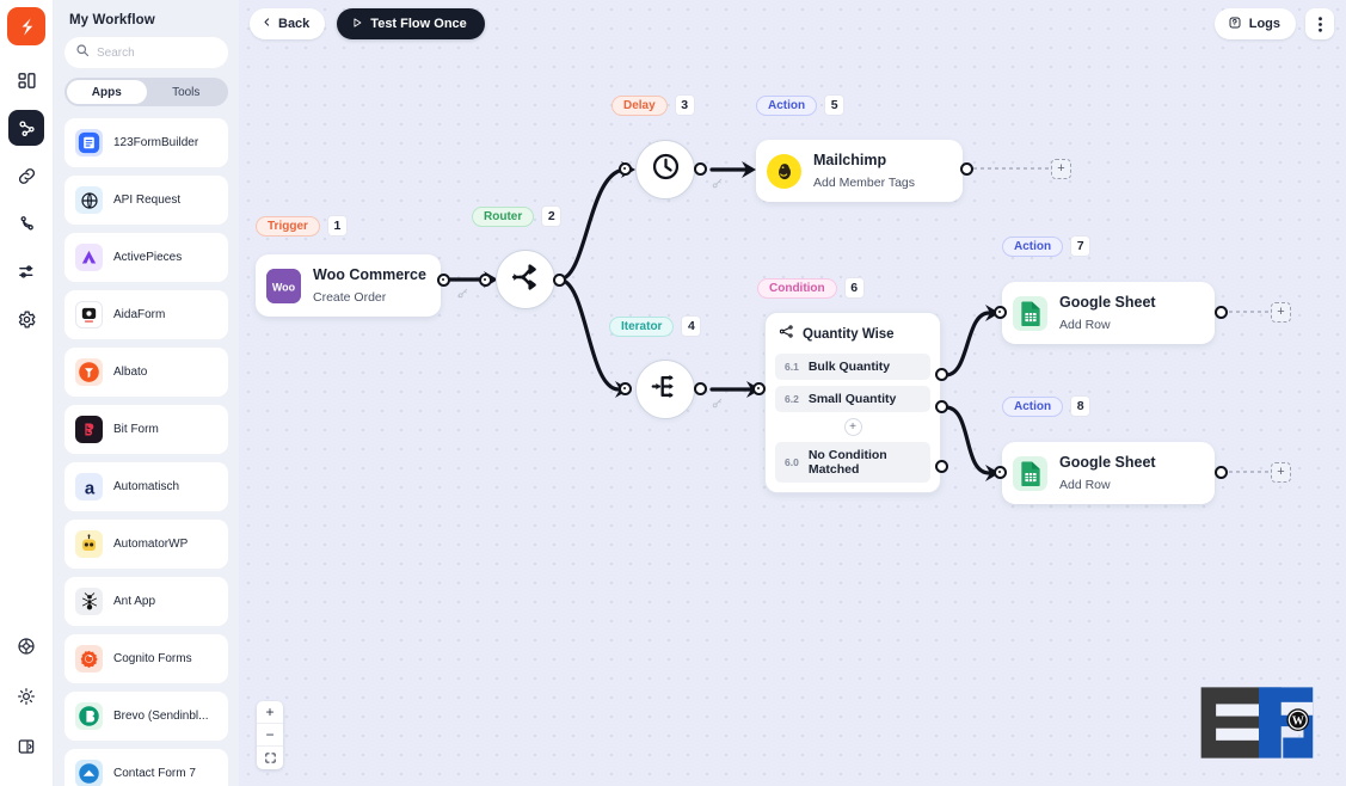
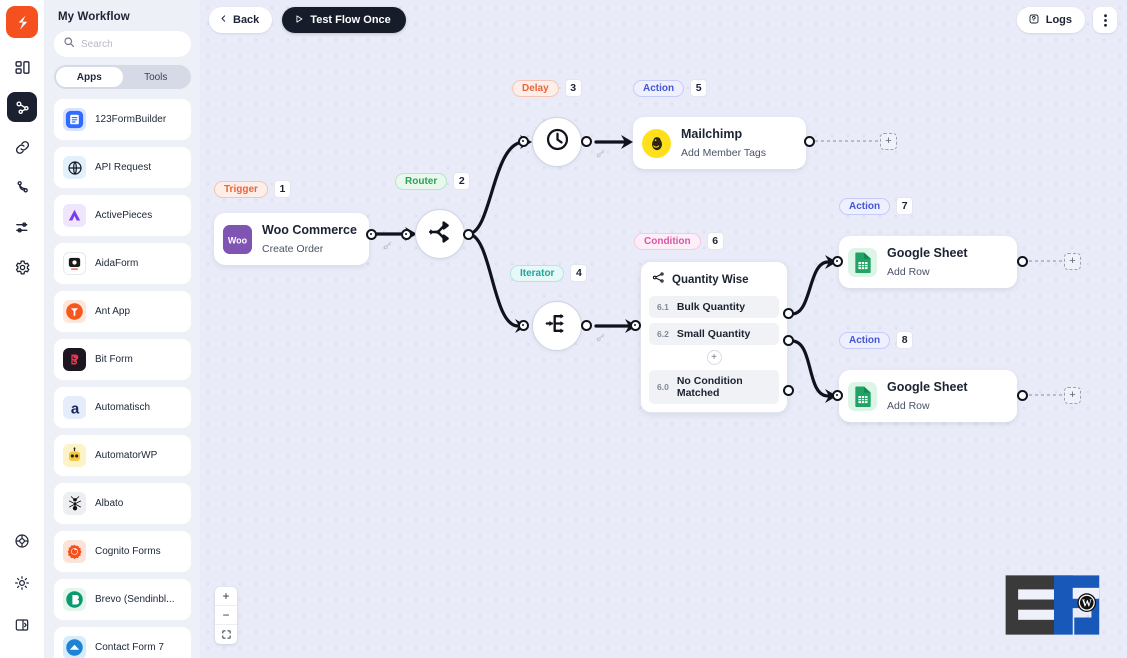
  My Workflow
  Search
  Apps
  Tools
  123FormBuilder
  API Request
  ActivePieces
  AidaForm
- Albato
+ Ant App
  Bit Form
  a
  Automatisch
  AutomatorWP
- Ant App
+ Albato
  Cognito Forms
  Brevo (Sendinbl...
  Contact Form 7
  Back
  Test Flow Once
  Logs
  Trigger
  1
  Woo
  Woo Commerce
  Create Order
  Router
  2
  Delay
  3
  Action
  5
  Mailchimp
  Add Member Tags
  +
  Iterator
  4
  Condition
  6
  Quantity Wise
  6.1
  Bulk Quantity
  6.2
  Small Quantity
  +
  6.0
  No Condition Matched
  Action
  7
  Google Sheet
  Add Row
  +
  Action
  8
  Google Sheet
  Add Row
  +
  +
  −
  W
